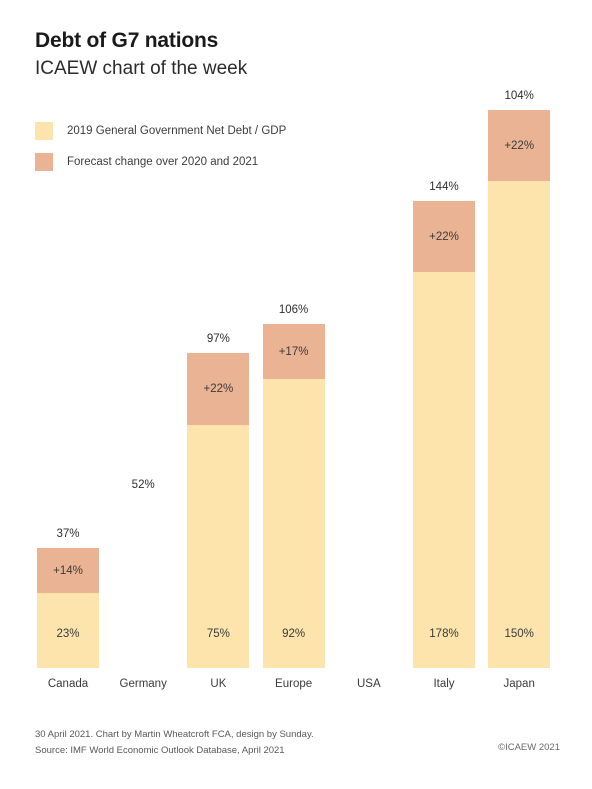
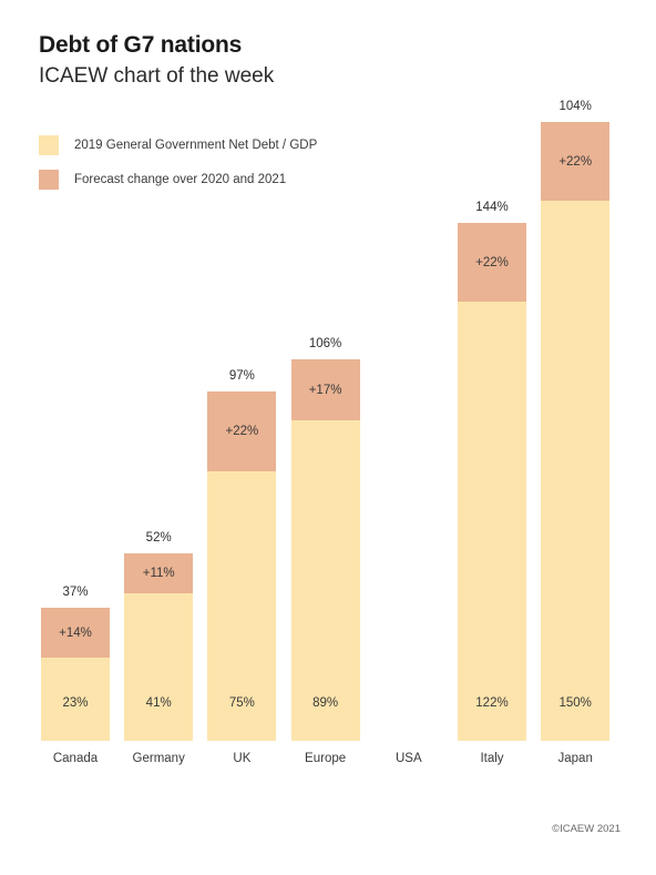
  Debt of G7 nations
  ICAEW chart of the week
  2019 General Government Net Debt / GDP
  Forecast change over 2020 and 2021
  37%
  +14%
  23%
  52%
+ +11%
+ 41%
  97%
  +22%
  75%
  106%
  +17%
- 92%
+ 89%
  144%
  +22%
- 178%
+ 122%
  104%
  +22%
  150%
  Canada
  Germany
  UK
  Europe
  USA
  Italy
  Japan
- 30 April 2021. Chart by Martin Wheatcroft FCA, design by Sunday.
- Source: IMF World Economic Outlook Database, April 2021
  ©ICAEW 2021
